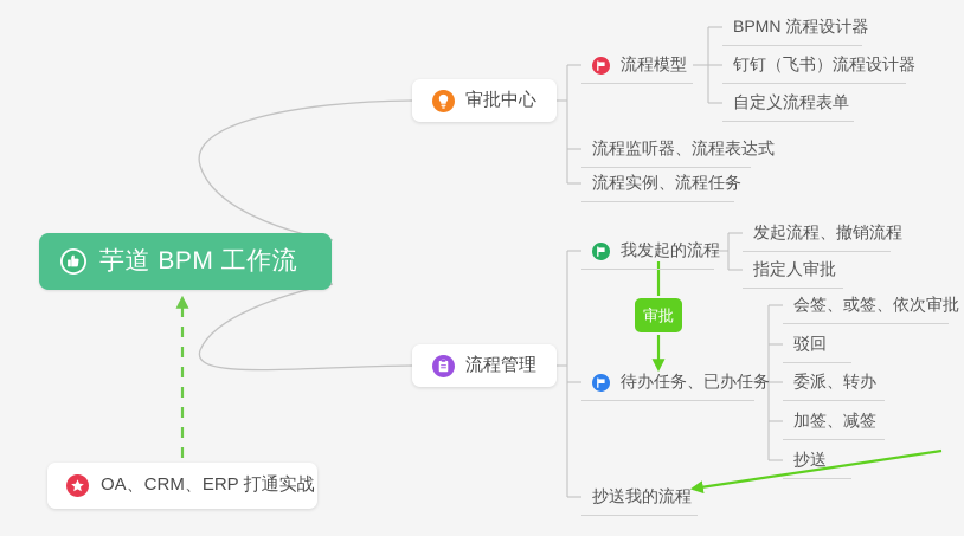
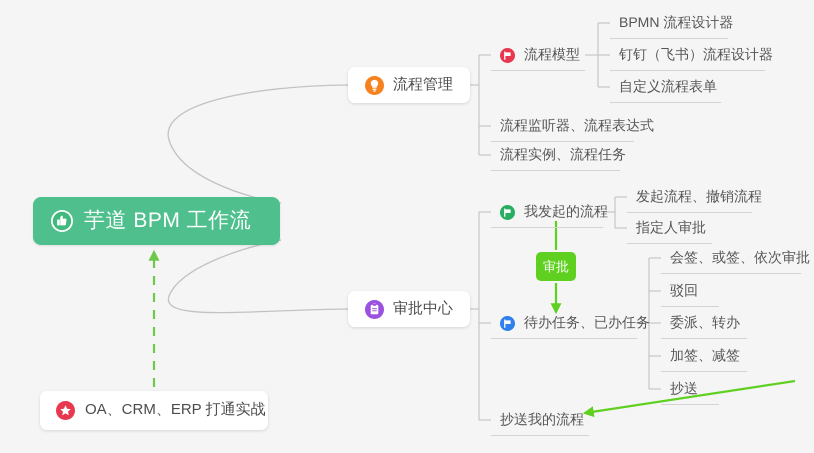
  芋道 BPM 工作流
- 审批中心
+ 流程管理
  流程模型
  BPMN 流程设计器
  钉钉（飞书）流程设计器
  自定义流程表单
  流程监听器、流程表达式
  流程实例、流程任务
- 流程管理
+ 审批中心
  我发起的流程
  发起流程、撤销流程
  指定人审批
  待办任务、已办任务
  会签、或签、依次审批
  驳回
  委派、转办
  加签、减签
  抄送
  抄送我的流程
  审批
  OA、CRM、ERP 打通实战
